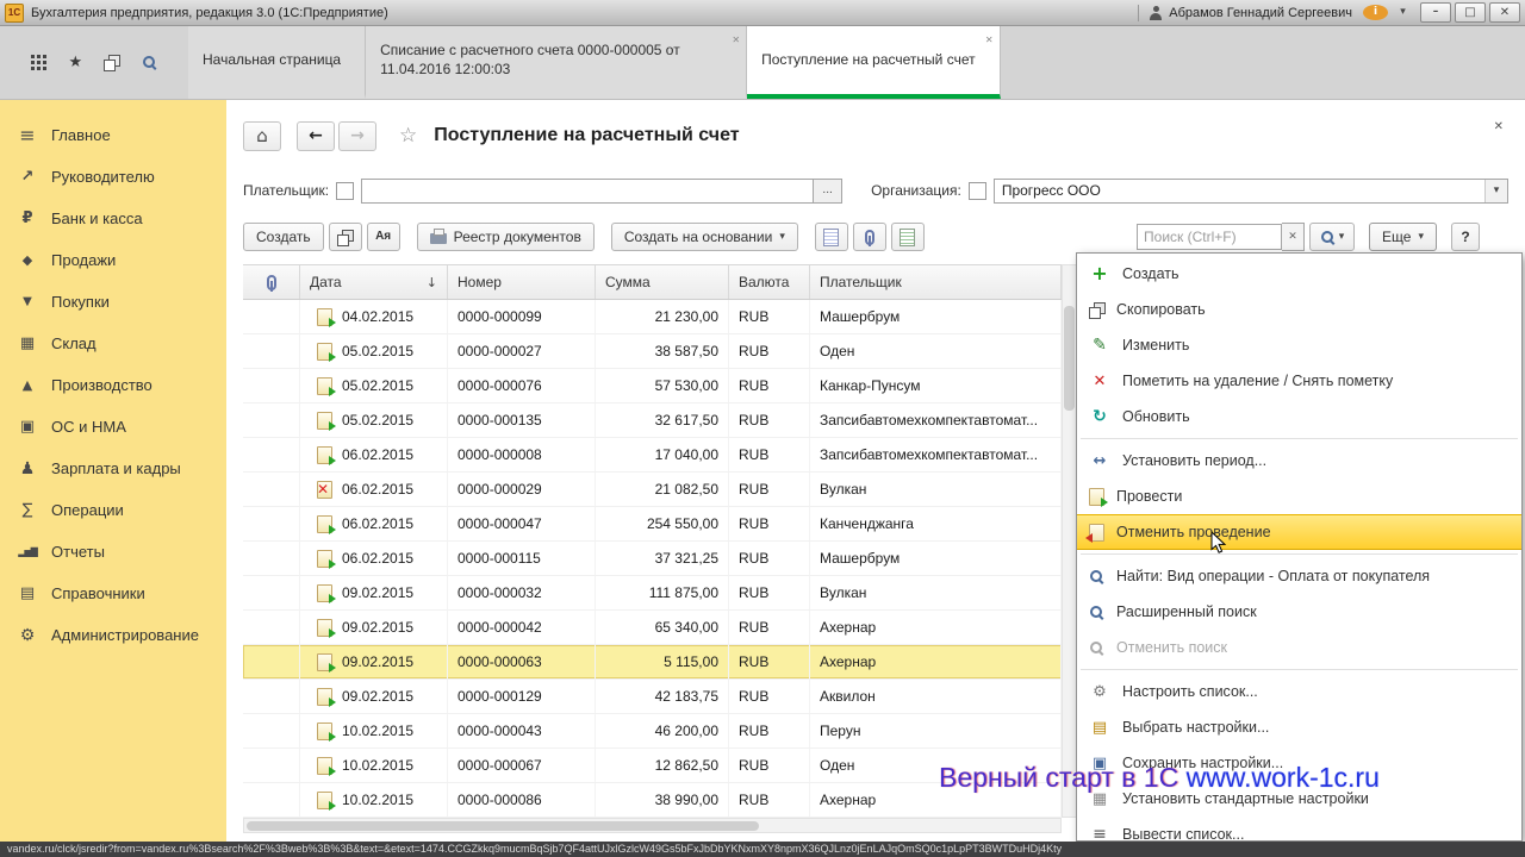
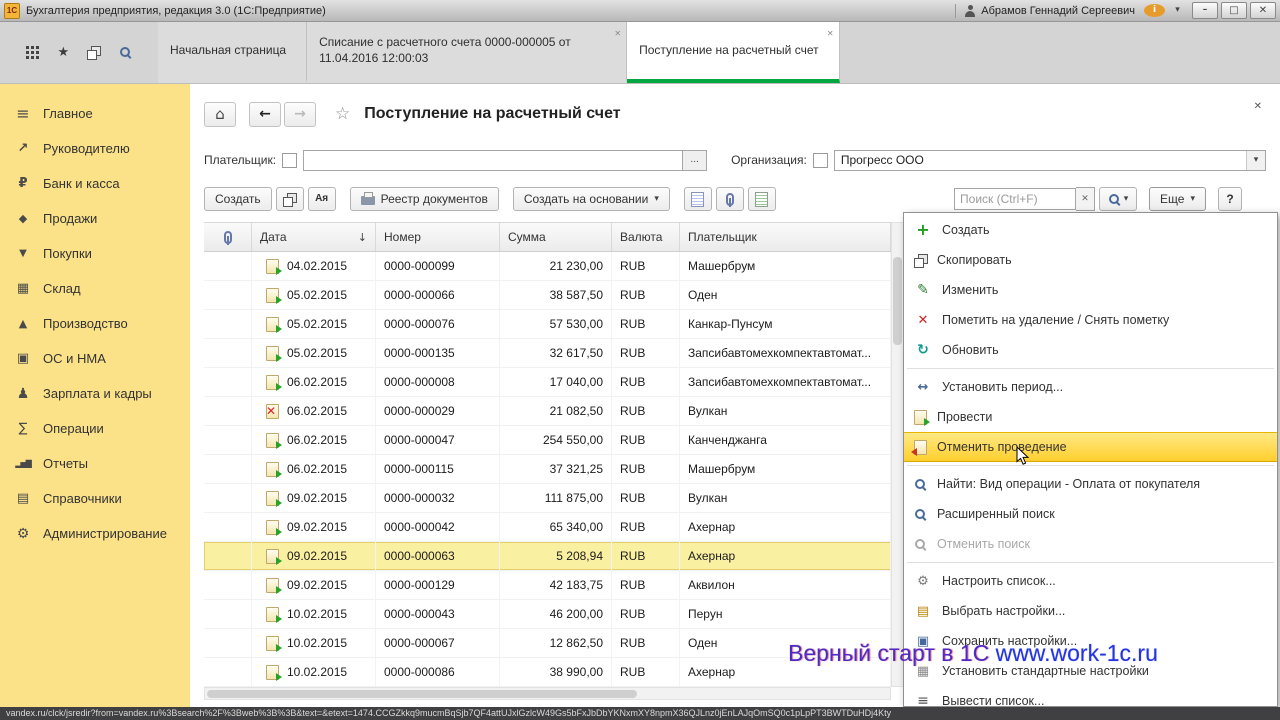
  1С
  Бухгалтерия предприятия, редакция 3.0 (1С:Предприятие)
  Абрамов Геннадий Сергеевич
  i
  ▾
  –
  □
  ✕
  ★
  Начальная страница
  Списание с расчетного счета 0000-000005 от 11.04.2016 12:00:03
  Поступление на расчетный счет
  ≡
  Главное
  ↗
  Руководителю
  ₽
  Банк и касса
  ◆
  Продажи
  ▼
  Покупки
  ▦
  Склад
  ▲
  Производство
  ▣
  ОС и НМА
  ♟
  Зарплата и кадры
  ∑
  Операции
  ▂▅▇
  Отчеты
  ▤
  Справочники
  ⚙
  Администрирование
  ⌂
  ←
  →
  ☆
  Поступление на расчетный счет
  ✕
  Плательщик:
  ...
  Организация:
  Прогресс ООО
  ▾
  Создать
  Ая
  Реестр документов
  Создать на основании
  ▾
  Поиск (Ctrl+F)
  ✕
  ▾
  Еще
  ▾
  ?
  Дата
  ↓
  Номер
  Сумма
  Валюта
  Плательщик
  04.02.2015
  0000-000099
  21 230,00
  RUB
  Машербрум
  05.02.2015
- 0000-000027
+ 0000-000066
  38 587,50
  RUB
  Оден
  05.02.2015
  0000-000076
  57 530,00
  RUB
  Канкар-Пунсум
  05.02.2015
  0000-000135
  32 617,50
  RUB
  Запсибавтомехкомпектавтомат...
  06.02.2015
  0000-000008
  17 040,00
  RUB
  Запсибавтомехкомпектавтомат...
  06.02.2015
  0000-000029
  21 082,50
  RUB
  Вулкан
  06.02.2015
  0000-000047
  254 550,00
  RUB
  Канченджанга
  06.02.2015
  0000-000115
  37 321,25
  RUB
  Машербрум
  09.02.2015
  0000-000032
  111 875,00
  RUB
  Вулкан
  09.02.2015
  0000-000042
  65 340,00
  RUB
  Ахернар
  09.02.2015
  0000-000063
- 5 115,00
+ 5 208,94
  RUB
  Ахернар
  09.02.2015
  0000-000129
  42 183,75
  RUB
  Аквилон
  10.02.2015
  0000-000043
  46 200,00
  RUB
  Перун
  10.02.2015
  0000-000067
  12 862,50
  RUB
  Оден
  10.02.2015
  0000-000086
  38 990,00
  RUB
  Ахернар
  +
  Создать
  Скопировать
  ✎
  Изменить
  ✕
  Пометить на удаление / Снять пометку
  ↻
  Обновить
  ↔
  Установить период...
  Провести
  Отменить проведение
  Найти: Вид операции - Оплата от покупателя
  Расширенный поиск
  Отменить поиск
  ⚙
  Настроить список...
  ▤
  Выбрать настройки...
  ▣
  Сохранить настройки...
  ▦
  Установить стандартные настройки
  ≡
  Вывести список...
  Верный старт в 1С www.work-1c.ru
  vandex.ru/clck/jsredir?from=vandex.ru%3Bsearch%2F%3Bweb%3B%3B&text=&etext=1474.CCGZkkq9mucmBqSjb7QF4attUJxlGzlcW49Gs5bFxJbDbYKNxmXY8npmX36QJLnz0jEnLAJqOmSQ0c1pLpPT3BWTDuHDj4Kty
